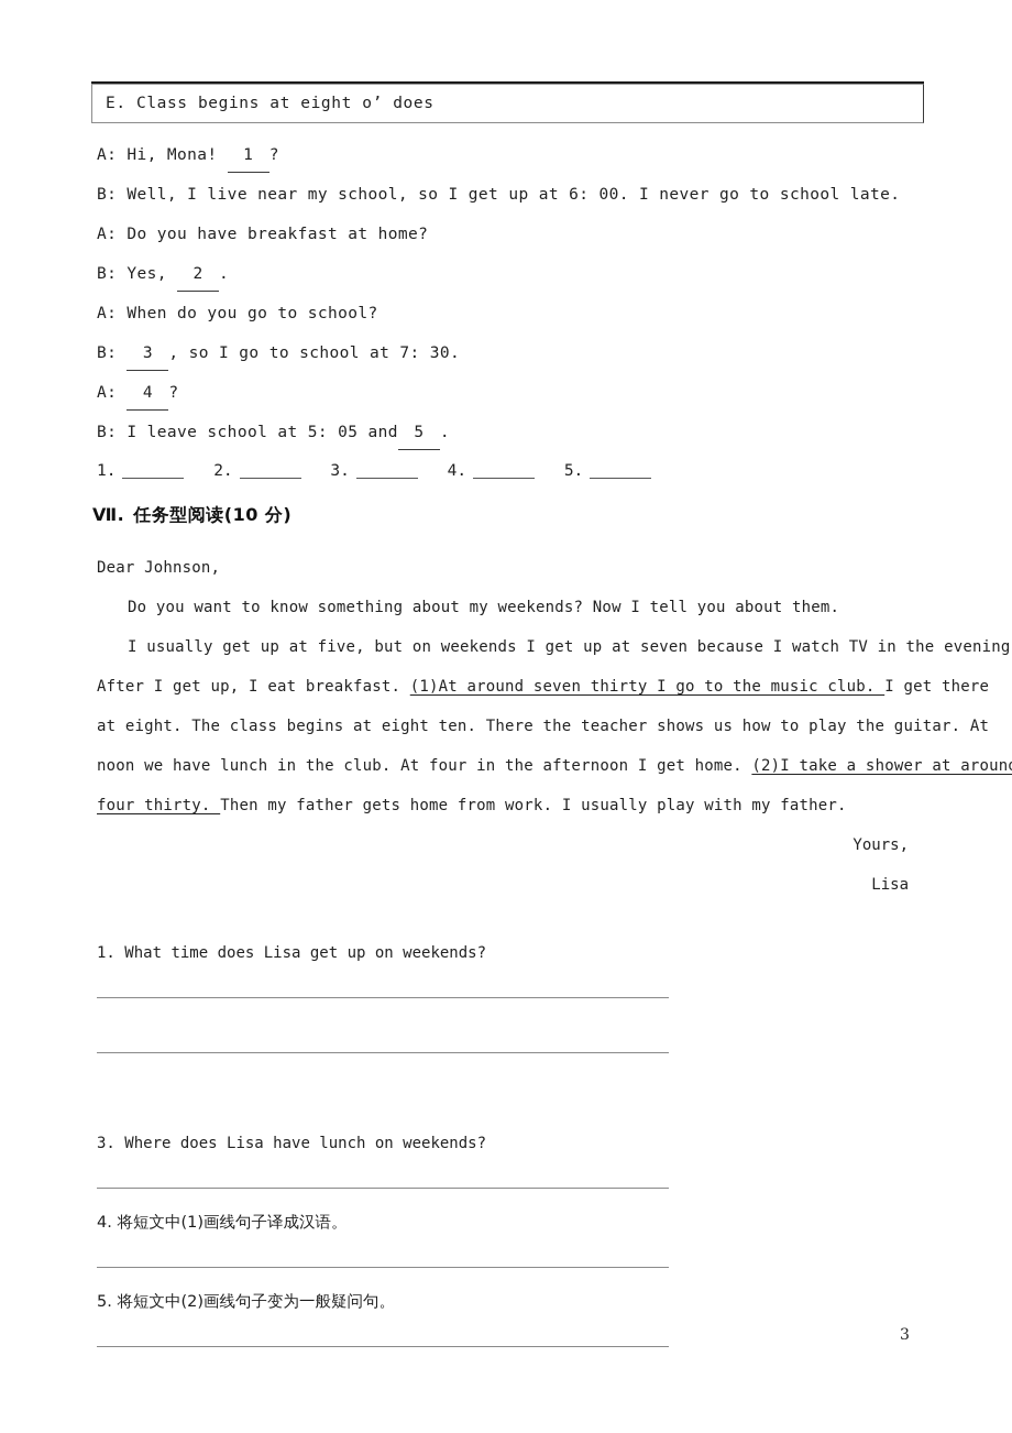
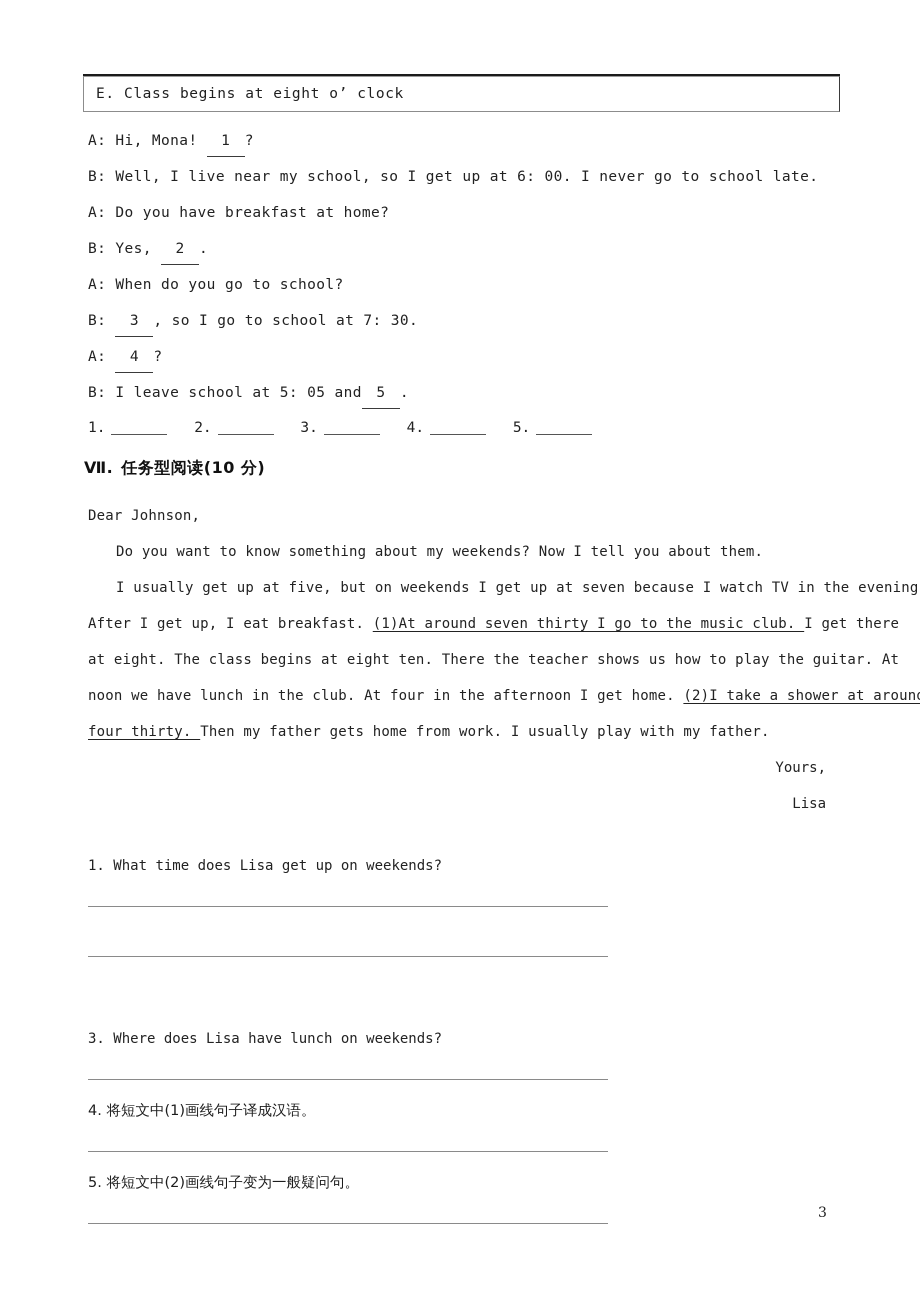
- E. Class begins at eight o’ does
+ E. Class begins at eight o’ clock
  A: Hi, Mona! 1 ?
  B: Well, I live near my school, so I get up at 6: 00. I never go to school late.
  A: Do you have breakfast at home?
  B: Yes, 2 .
  A: When do you go to school?
  B: 3 , so I go to school at 7: 30.
  A: 4 ?
  B: I leave school at 5: 05 and 5 .
  1. 2. 3. 4. 5.
  Ⅶ. 任务型阅读(10 分)
  Dear Johnson,
  Do you want to know something about my weekends? Now I tell you about them.
  I usually get up at five, but on weekends I get up at seven because I watch TV in the evening
  After I get up, I eat breakfast. (1)At around seven thirty I go to the music club. I get there
  at eight. The class begins at eight ten. There the teacher shows us how to play the guitar. At
  noon we have lunch in the club. At four in the afternoon I get home. (2)I take a shower at aroun
  four thirty. Then my father gets home from work. I usually play with my father.
  Yours,
  Lisa
  1. What time does Lisa get up on weekends?
  3. Where does Lisa have lunch on weekends?
  4. 将短文中(1)画线句子译成汉语。
  5. 将短文中(2)画线句子变为一般疑问句。
  3
